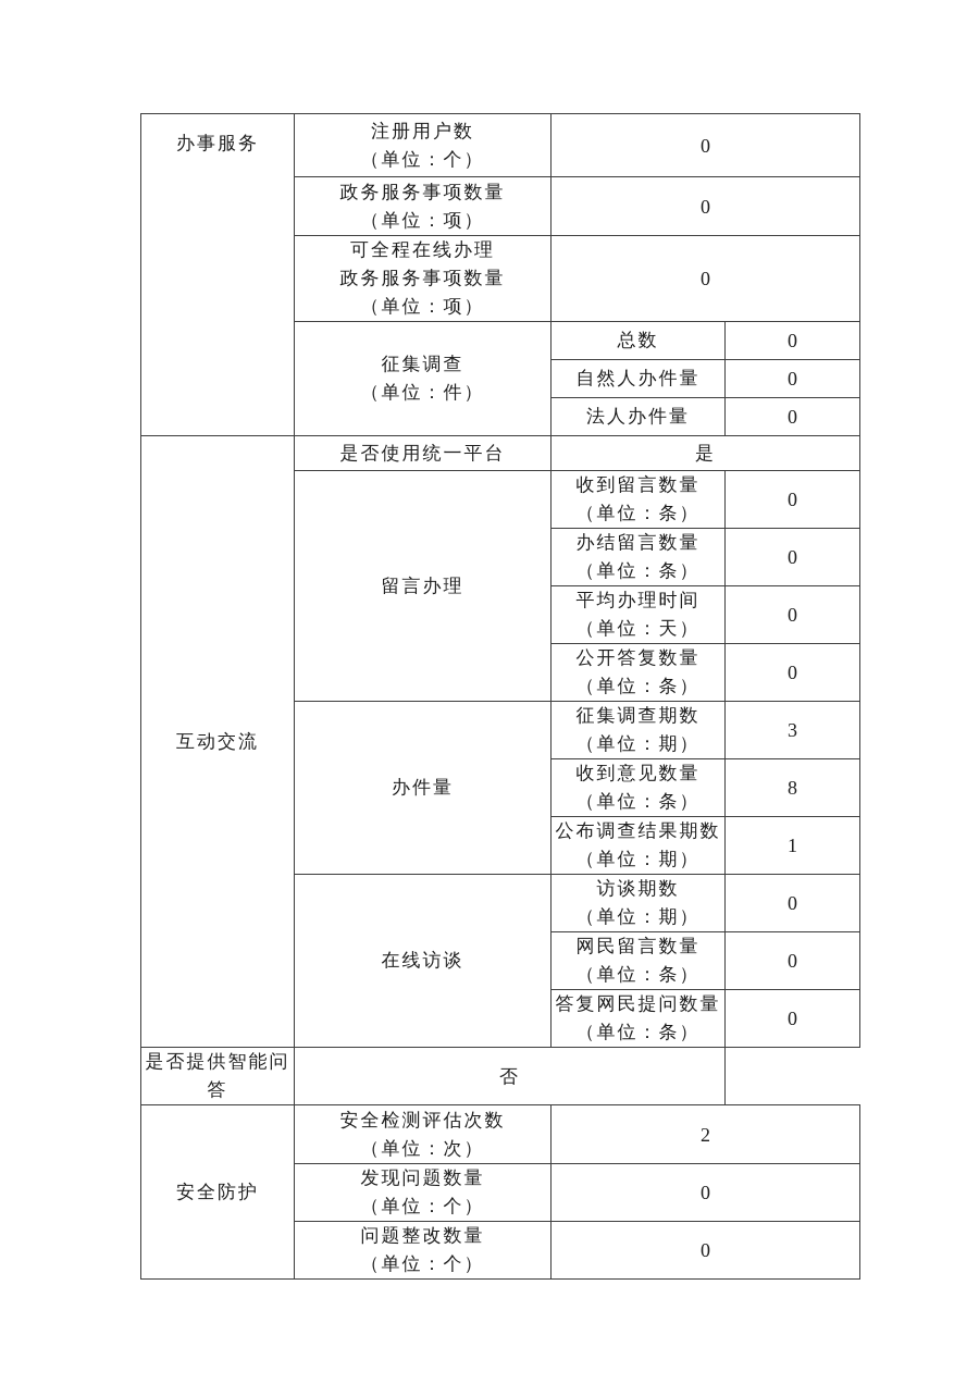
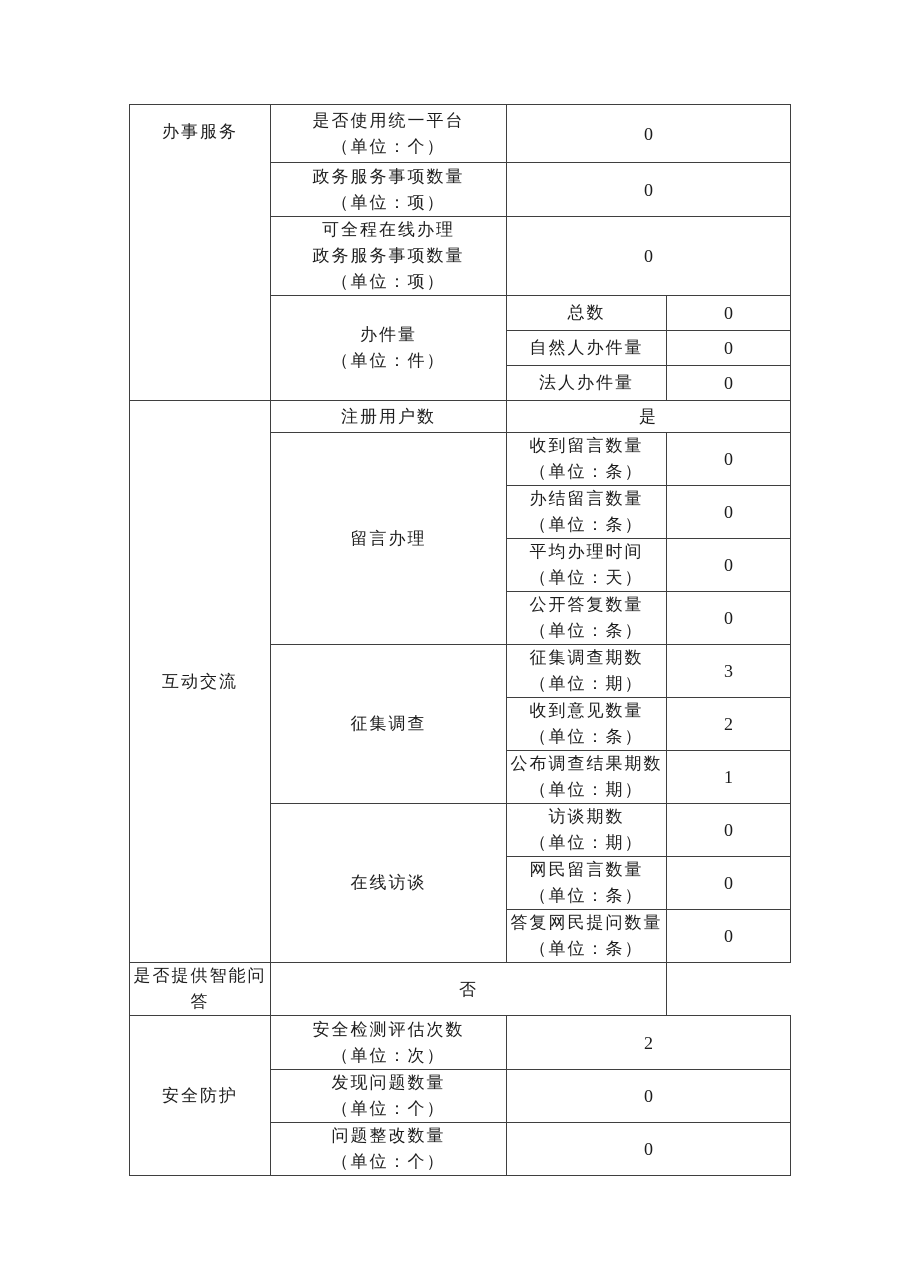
- 办事服务	注册用户数 （单位：个）	0
+ 办事服务	是否使用统一平台 （单位：个）	0
  政务服务事项数量 （单位：项）	0
  可全程在线办理 政务服务事项数量 （单位：项）	0
- 征集调查 （单位：件）	总数	0
+ 办件量 （单位：件）	总数	0
  自然人办件量	0
  法人办件量	0
- 互动交流	是否使用统一平台	是
+ 互动交流	注册用户数	是
  留言办理	收到留言数量 （单位：条）	0
  办结留言数量 （单位：条）	0
  平均办理时间 （单位：天）	0
  公开答复数量 （单位：条）	0
- 办件量	征集调查期数 （单位：期）	3
+ 征集调查	征集调查期数 （单位：期）	3
- 收到意见数量 （单位：条）	8
+ 收到意见数量 （单位：条）	2
  公布调查结果期数 （单位：期）	1
  在线访谈	访谈期数 （单位：期）	0
  网民留言数量 （单位：条）	0
  答复网民提问数量 （单位：条）	0
  是否提供智能问答	否
  安全防护	安全检测评估次数 （单位：次）	2
  发现问题数量 （单位：个）	0
  问题整改数量 （单位：个）	0
